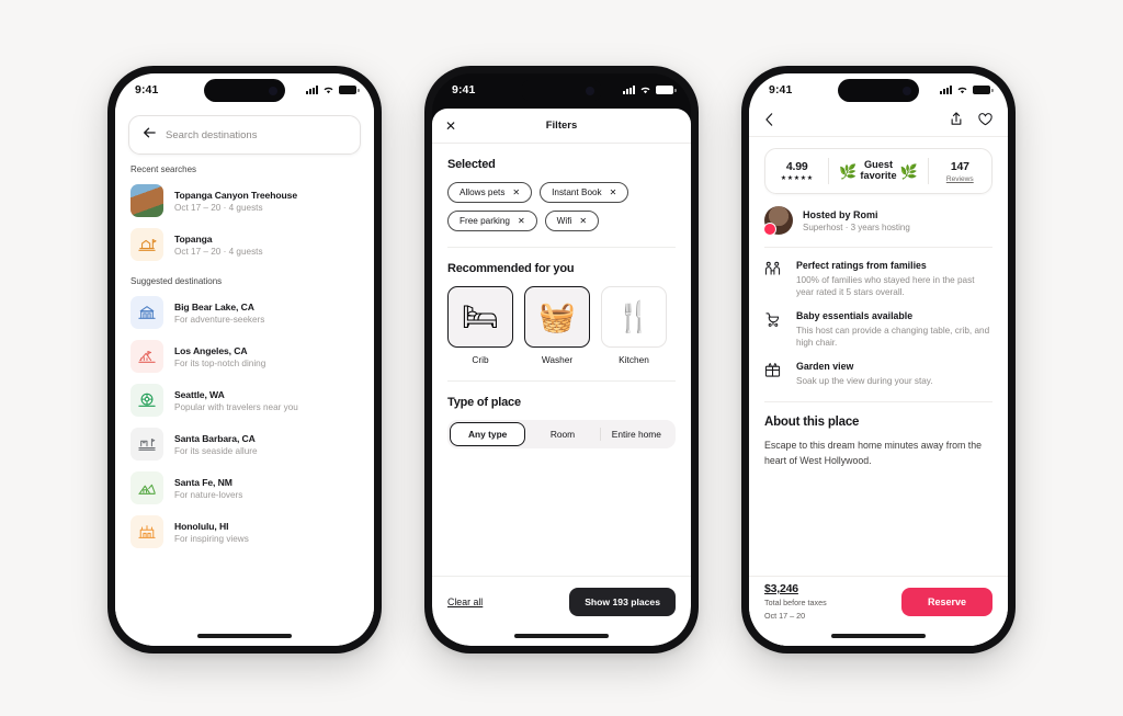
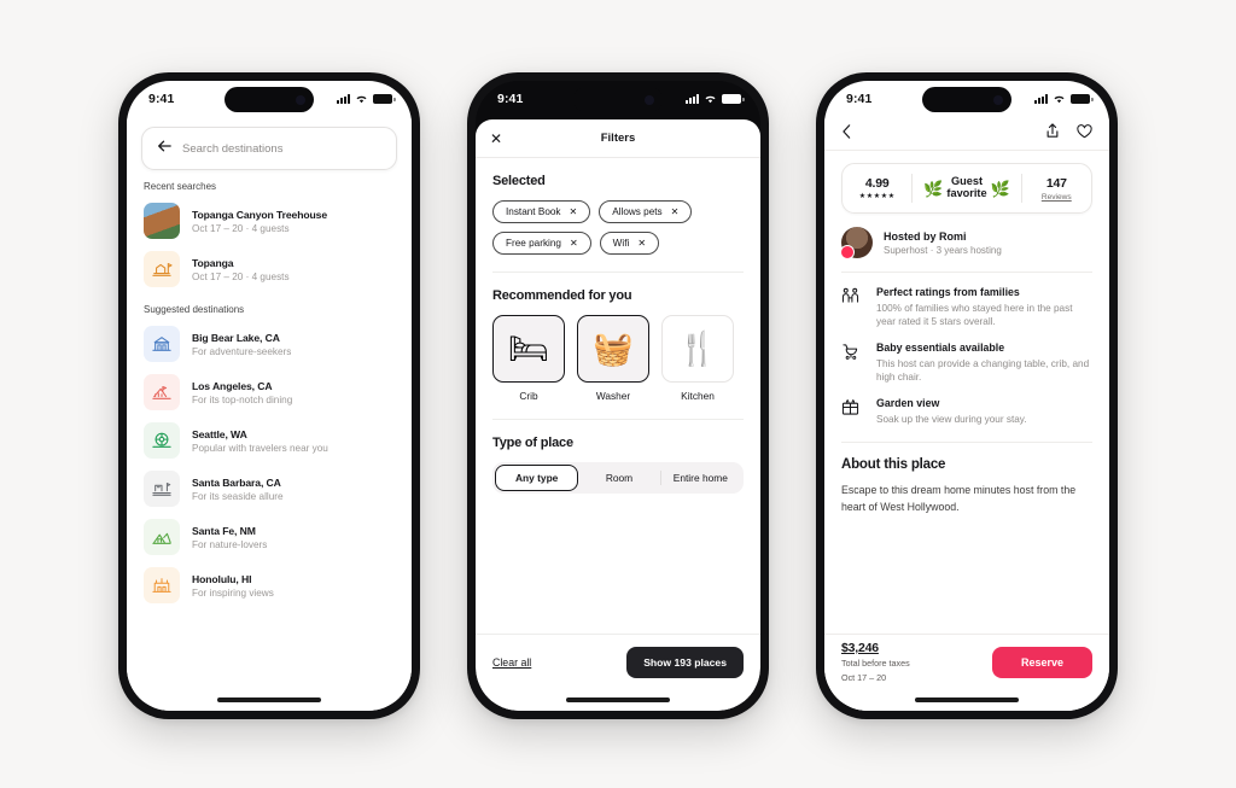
  9:41
  Search destinations
  Recent searches
  Topanga Canyon Treehouse
  Oct 17 – 20 · 4 guests
  Topanga
  Oct 17 – 20 · 4 guests
  Suggested destinations
  Big Bear Lake, CA
  For adventure-seekers
  Los Angeles, CA
  For its top-notch dining
  Seattle, WA
  Popular with travelers near you
  Santa Barbara, CA
  For its seaside allure
  Santa Fe, NM
  For nature-lovers
  Honolulu, HI
  For inspiring views
  9:41
  ✕
  Filters
  Selected
- Allows pets
+ Instant Book
  ✕
- Instant Book
+ Allows pets
  ✕
  Free parking
  ✕
  Wifi
  ✕
  Recommended for you
  🛏
  Crib
  🧺
  Washer
  🍴
  Kitchen
  Type of place
  Any type
  Room
  Entire home
  Clear all
  Show 193 places
  9:41
  4.99
  🌿
  Guest
  favorite
  🌿
  147
  Hosted by Romi
  Superhost · 3 years hosting
  Perfect ratings from families
  100% of families who stayed here in the past year rated it 5 stars overall.
  Baby essentials available
  This host can provide a changing table, crib, and high chair.
  Garden view
  Soak up the view during your stay.
  About this place
- Escape to this dream home minutes away from the heart of West Hollywood.
+ Escape to this dream home minutes host from the heart of West Hollywood.
  $3,246
  Total before taxes
  Oct 17 – 20
  Reserve
